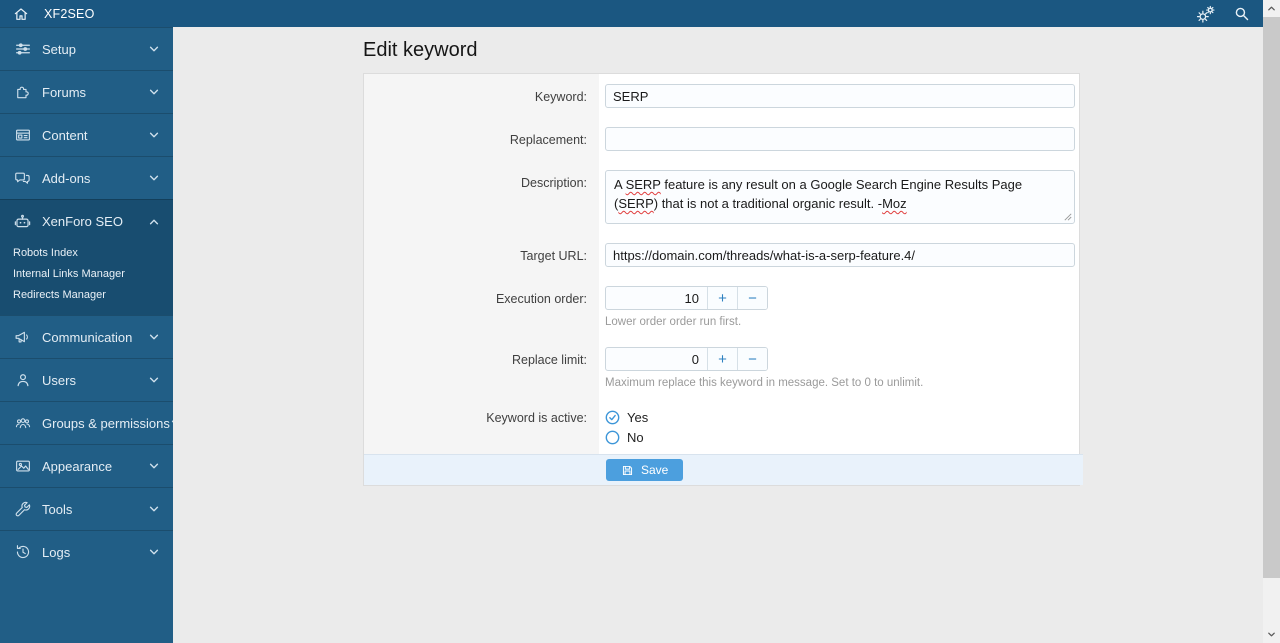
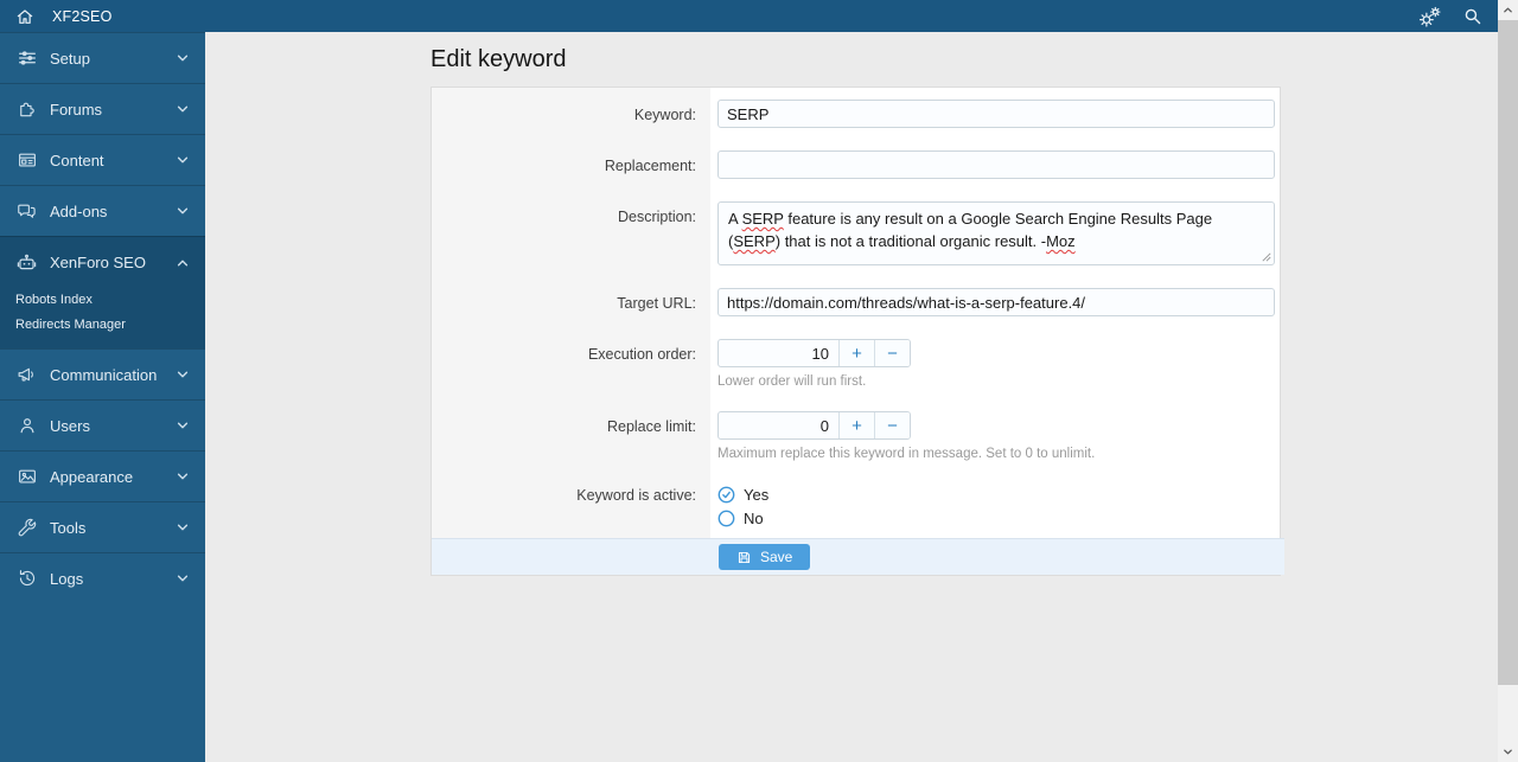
  XF2SEO
  Setup
  Forums
  Content
  Add-ons
  XenForo SEO
  Robots Index
- Internal Links Manager
  Redirects Manager
  Communication
  Users
- Groups & permissions
  Appearance
  Tools
  Logs
  Edit keyword
  Keyword:
  SERP
  Replacement:
  Description:
  A SERP feature is any result on a Google Search Engine Results Page (SERP) that is not a traditional organic result. -Moz
  Target URL:
  https://domain.com/threads/what-is-a-serp-feature.4/
  Execution order:
  10
  +
  −
- Lower order order run first.
+ Lower order will run first.
  Replace limit:
  0
  +
  −
  Maximum replace this keyword in message. Set to 0 to unlimit.
  Keyword is active:
  Yes
  No
  Save
